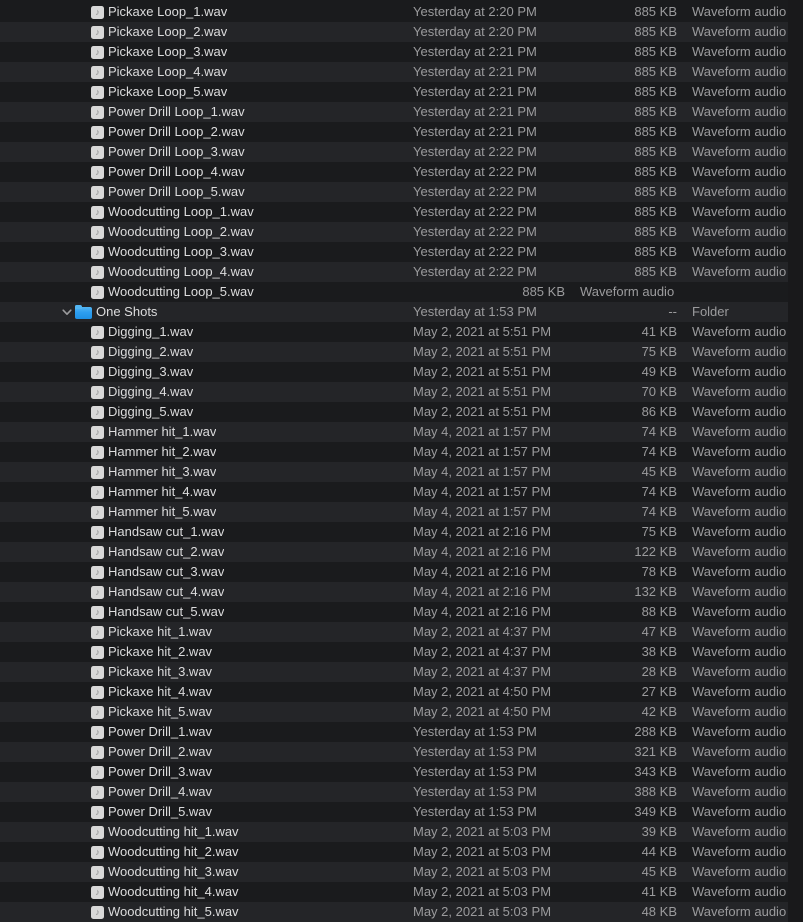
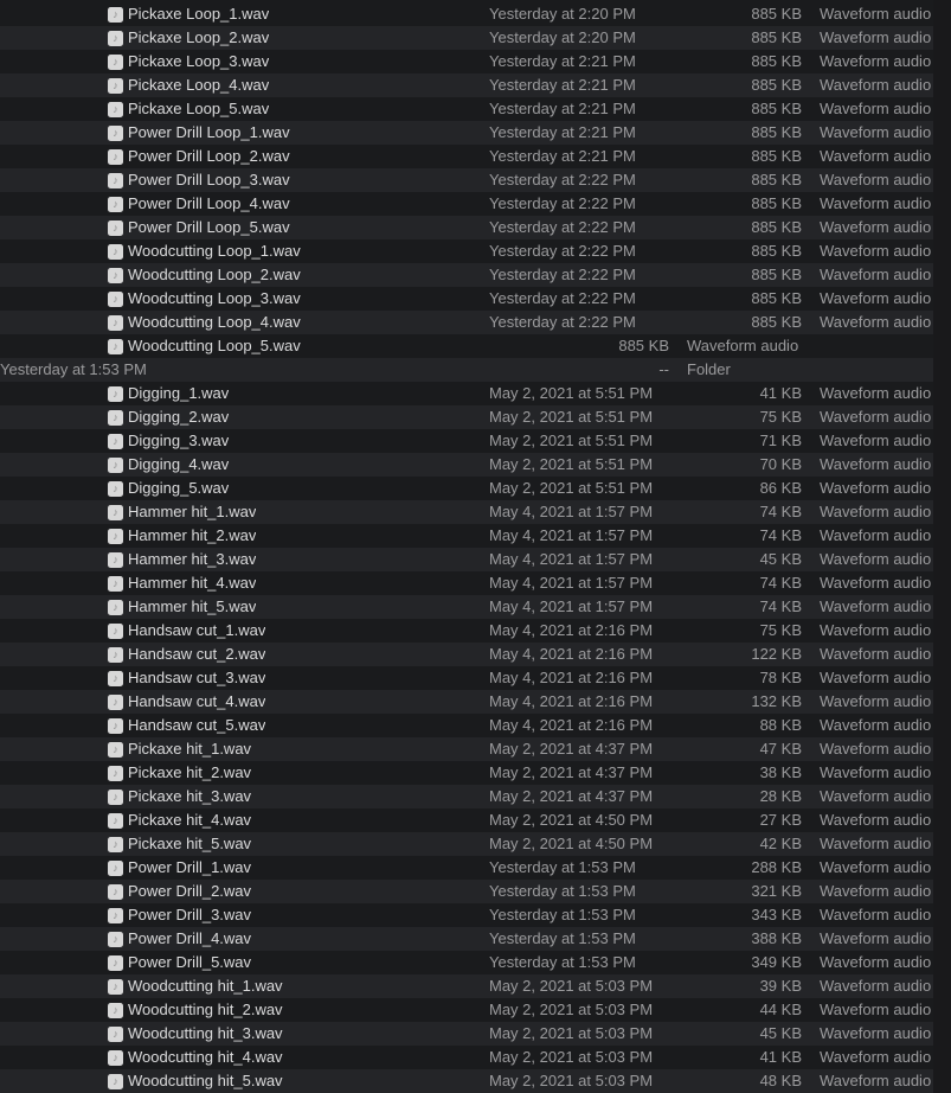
  ♪
  Pickaxe Loop_1.wav
  Yesterday at 2:20 PM
  885 KB
  Waveform audio
  ♪
  Pickaxe Loop_2.wav
  Yesterday at 2:20 PM
  885 KB
  Waveform audio
  ♪
  Pickaxe Loop_3.wav
  Yesterday at 2:21 PM
  885 KB
  Waveform audio
  ♪
  Pickaxe Loop_4.wav
  Yesterday at 2:21 PM
  885 KB
  Waveform audio
  ♪
  Pickaxe Loop_5.wav
  Yesterday at 2:21 PM
  885 KB
  Waveform audio
  ♪
  Power Drill Loop_1.wav
  Yesterday at 2:21 PM
  885 KB
  Waveform audio
  ♪
  Power Drill Loop_2.wav
  Yesterday at 2:21 PM
  885 KB
  Waveform audio
  ♪
  Power Drill Loop_3.wav
  Yesterday at 2:22 PM
  885 KB
  Waveform audio
  ♪
  Power Drill Loop_4.wav
  Yesterday at 2:22 PM
  885 KB
  Waveform audio
  ♪
  Power Drill Loop_5.wav
  Yesterday at 2:22 PM
  885 KB
  Waveform audio
  ♪
  Woodcutting Loop_1.wav
  Yesterday at 2:22 PM
  885 KB
  Waveform audio
  ♪
  Woodcutting Loop_2.wav
  Yesterday at 2:22 PM
  885 KB
  Waveform audio
  ♪
  Woodcutting Loop_3.wav
  Yesterday at 2:22 PM
  885 KB
  Waveform audio
  ♪
  Woodcutting Loop_4.wav
  Yesterday at 2:22 PM
  885 KB
  Waveform audio
  ♪
  Woodcutting Loop_5.wav
  885 KB
  Waveform audio
- One Shots
  Yesterday at 1:53 PM
  --
  Folder
  ♪
  Digging_1.wav
  May 2, 2021 at 5:51 PM
  41 KB
  Waveform audio
  ♪
  Digging_2.wav
  May 2, 2021 at 5:51 PM
  75 KB
  Waveform audio
  ♪
  Digging_3.wav
  May 2, 2021 at 5:51 PM
- 49 KB
+ 71 KB
  Waveform audio
  ♪
  Digging_4.wav
  May 2, 2021 at 5:51 PM
  70 KB
  Waveform audio
  ♪
  Digging_5.wav
  May 2, 2021 at 5:51 PM
  86 KB
  Waveform audio
  ♪
  Hammer hit_1.wav
  May 4, 2021 at 1:57 PM
  74 KB
  Waveform audio
  ♪
  Hammer hit_2.wav
  May 4, 2021 at 1:57 PM
  74 KB
  Waveform audio
  ♪
  Hammer hit_3.wav
  May 4, 2021 at 1:57 PM
  45 KB
  Waveform audio
  ♪
  Hammer hit_4.wav
  May 4, 2021 at 1:57 PM
  74 KB
  Waveform audio
  ♪
  Hammer hit_5.wav
  May 4, 2021 at 1:57 PM
  74 KB
  Waveform audio
  ♪
  Handsaw cut_1.wav
  May 4, 2021 at 2:16 PM
  75 KB
  Waveform audio
  ♪
  Handsaw cut_2.wav
  May 4, 2021 at 2:16 PM
  122 KB
  Waveform audio
  ♪
  Handsaw cut_3.wav
  May 4, 2021 at 2:16 PM
  78 KB
  Waveform audio
  ♪
  Handsaw cut_4.wav
  May 4, 2021 at 2:16 PM
  132 KB
  Waveform audio
  ♪
  Handsaw cut_5.wav
  May 4, 2021 at 2:16 PM
  88 KB
  Waveform audio
  ♪
  Pickaxe hit_1.wav
  May 2, 2021 at 4:37 PM
  47 KB
  Waveform audio
  ♪
  Pickaxe hit_2.wav
  May 2, 2021 at 4:37 PM
  38 KB
  Waveform audio
  ♪
  Pickaxe hit_3.wav
  May 2, 2021 at 4:37 PM
  28 KB
  Waveform audio
  ♪
  Pickaxe hit_4.wav
  May 2, 2021 at 4:50 PM
  27 KB
  Waveform audio
  ♪
  Pickaxe hit_5.wav
  May 2, 2021 at 4:50 PM
  42 KB
  Waveform audio
  ♪
  Power Drill_1.wav
  Yesterday at 1:53 PM
  288 KB
  Waveform audio
  ♪
  Power Drill_2.wav
  Yesterday at 1:53 PM
  321 KB
  Waveform audio
  ♪
  Power Drill_3.wav
  Yesterday at 1:53 PM
  343 KB
  Waveform audio
  ♪
  Power Drill_4.wav
  Yesterday at 1:53 PM
  388 KB
  Waveform audio
  ♪
  Power Drill_5.wav
  Yesterday at 1:53 PM
  349 KB
  Waveform audio
  ♪
  Woodcutting hit_1.wav
  May 2, 2021 at 5:03 PM
  39 KB
  Waveform audio
  ♪
  Woodcutting hit_2.wav
  May 2, 2021 at 5:03 PM
  44 KB
  Waveform audio
  ♪
  Woodcutting hit_3.wav
  May 2, 2021 at 5:03 PM
  45 KB
  Waveform audio
  ♪
  Woodcutting hit_4.wav
  May 2, 2021 at 5:03 PM
  41 KB
  Waveform audio
  ♪
  Woodcutting hit_5.wav
  May 2, 2021 at 5:03 PM
  48 KB
  Waveform audio
